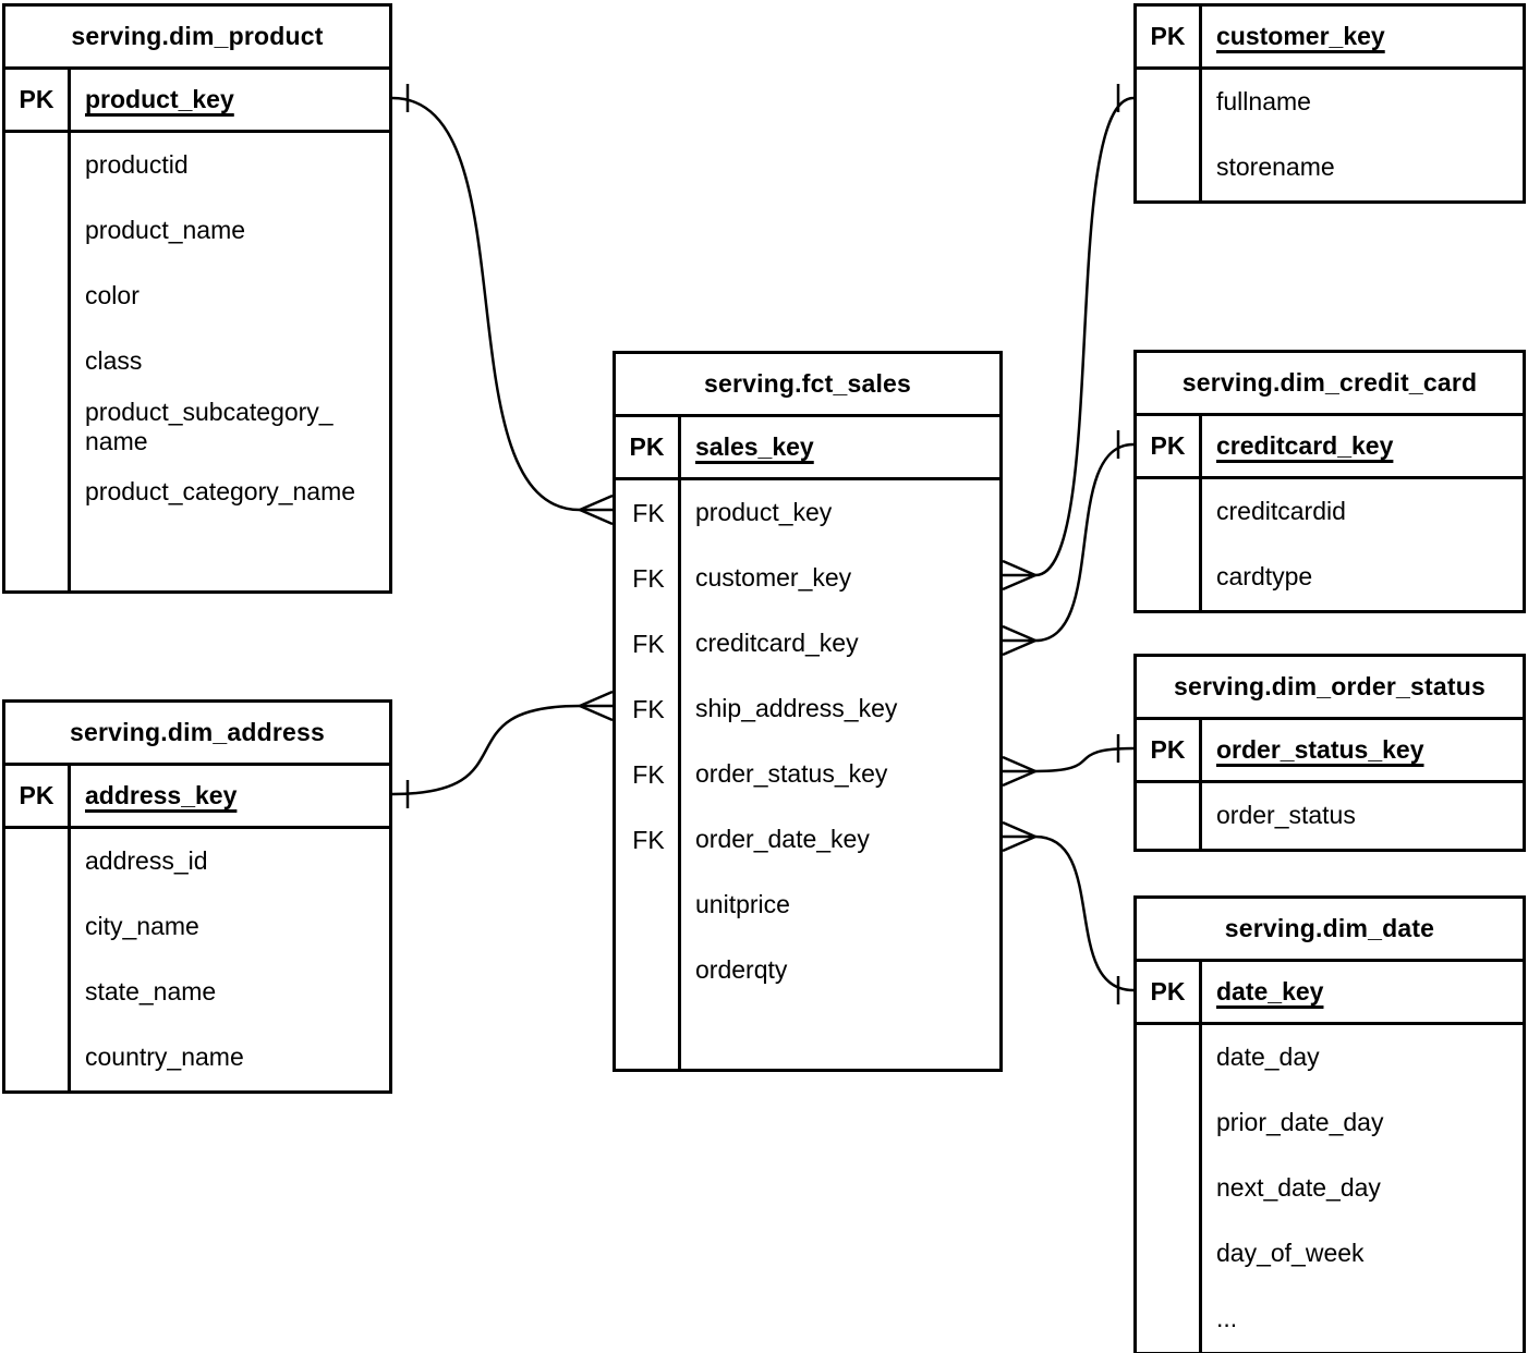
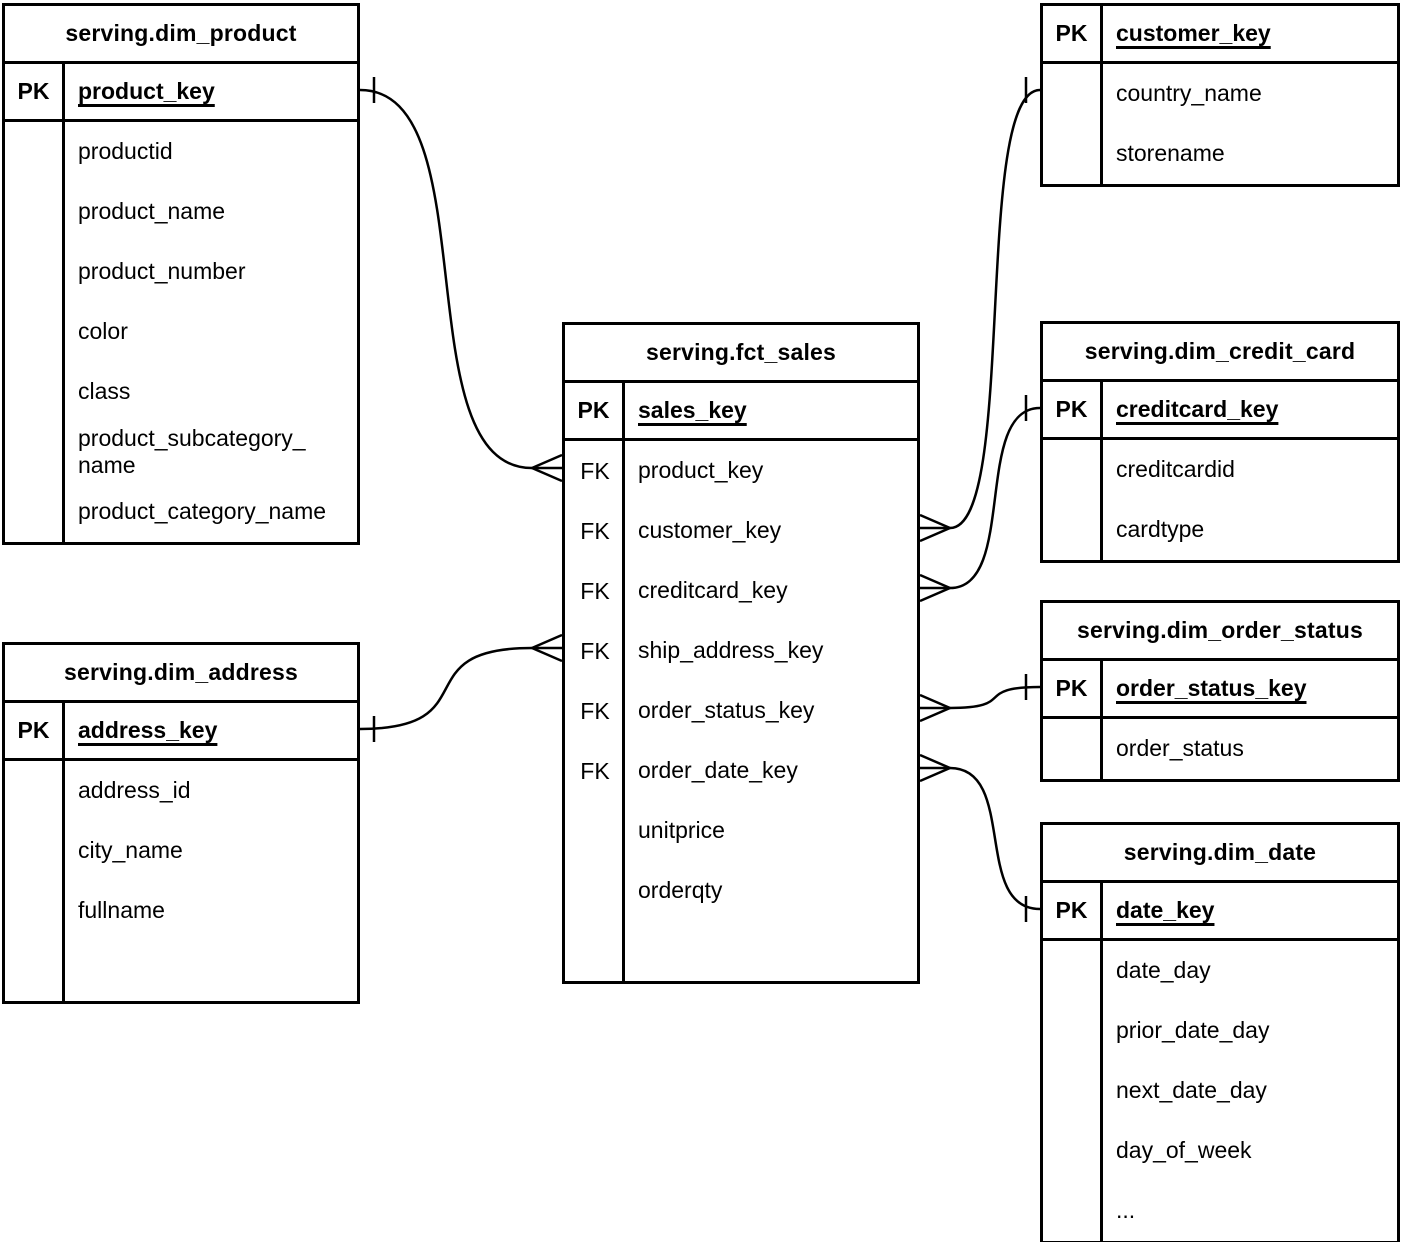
  serving.dim_product
  PK
  product_key
  productid
  product_name
+ product_number
  color
  class
  product_subcategory_
  name
  product_category_name
  serving.fct_sales
  PK
  sales_key
  FK
  FK
  FK
  FK
  FK
  FK
  product_key
  customer_key
  creditcard_key
  ship_address_key
  order_status_key
  order_date_key
  unitprice
  orderqty
  PK
  customer_key
- fullname
+ country_name
  storename
  serving.dim_credit_card
  PK
  creditcard_key
  creditcardid
  cardtype
  serving.dim_order_status
  PK
  order_status_key
  order_status
  serving.dim_date
  PK
  date_key
  date_day
  prior_date_day
  next_date_day
  day_of_week
  ...
  serving.dim_address
  PK
  address_key
  address_id
  city_name
- state_name
- country_name
+ fullname
